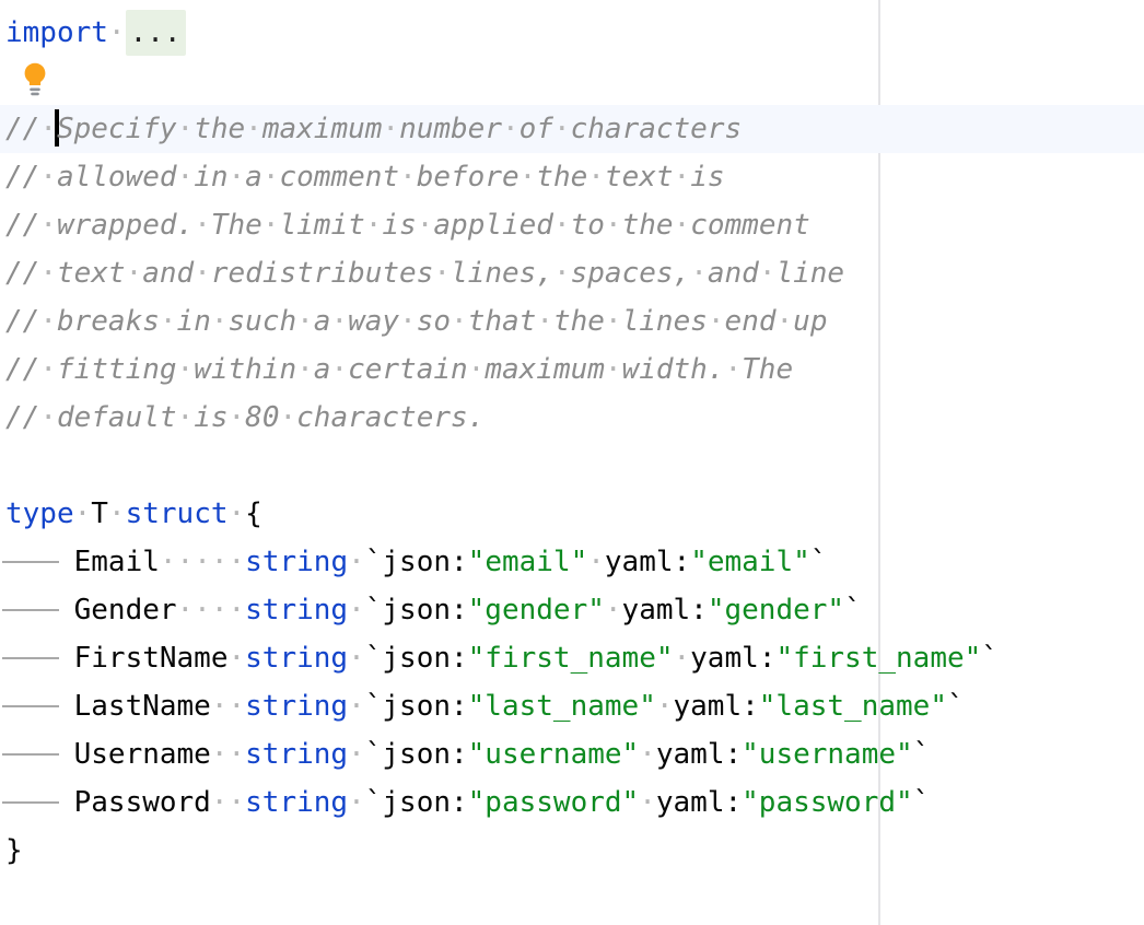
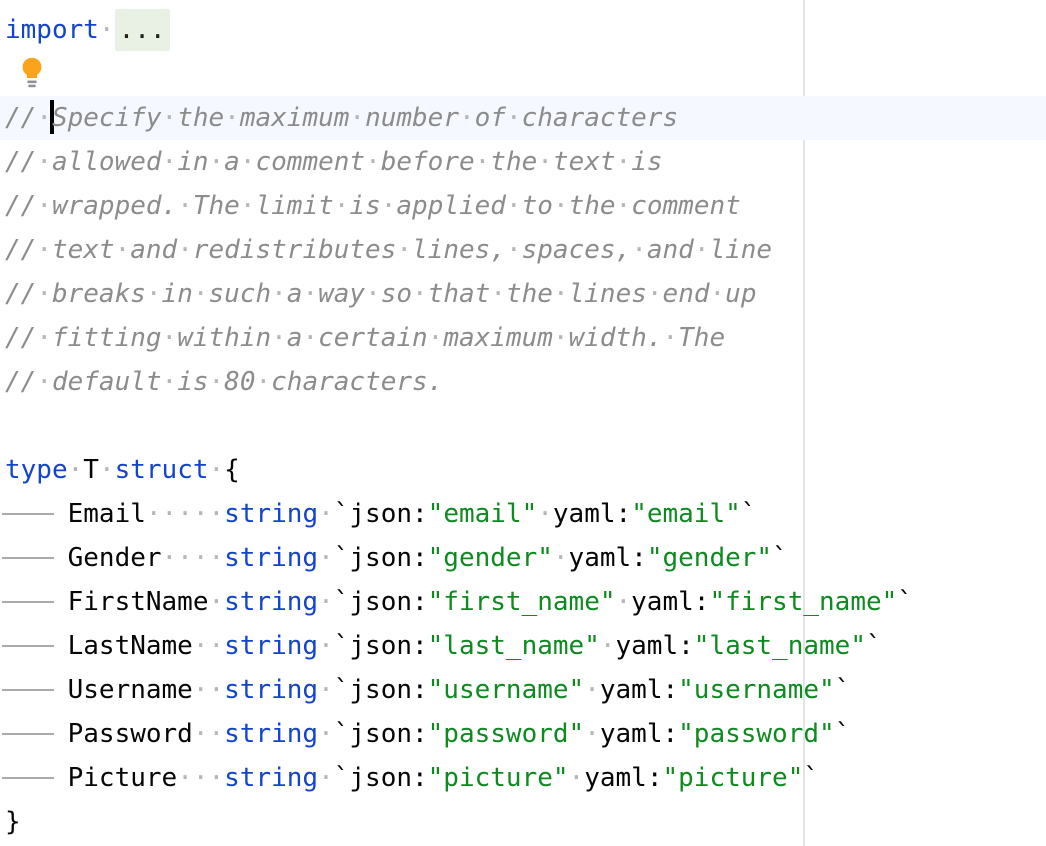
  import· ...
  //·Specify·the·maximum·number·of·characters
  //·allowed·in·a·comment·before·the·text·is
  //·wrapped.·The·limit·is·applied·to·the·comment
  //·text·and·redistributes·lines,·spaces,·and·line
  //·breaks·in·such·a·way·so·that·the·lines·end·up
  //·fitting·within·a·certain·maximum·width.·The
  //·default·is·80·characters.
  type·T·struct·{
  Email·····string·`json:"email"·yaml:"email"`
  Gender····string·`json:"gender"·yaml:"gender"`
  FirstName·string·`json:"first_name"·yaml:"first_name"`
  LastName··string·`json:"last_name"·yaml:"last_name"`
  Username··string·`json:"username"·yaml:"username"`
  Password··string·`json:"password"·yaml:"password"`
+ Picture···string·`json:"picture"·yaml:"picture"`
  }
